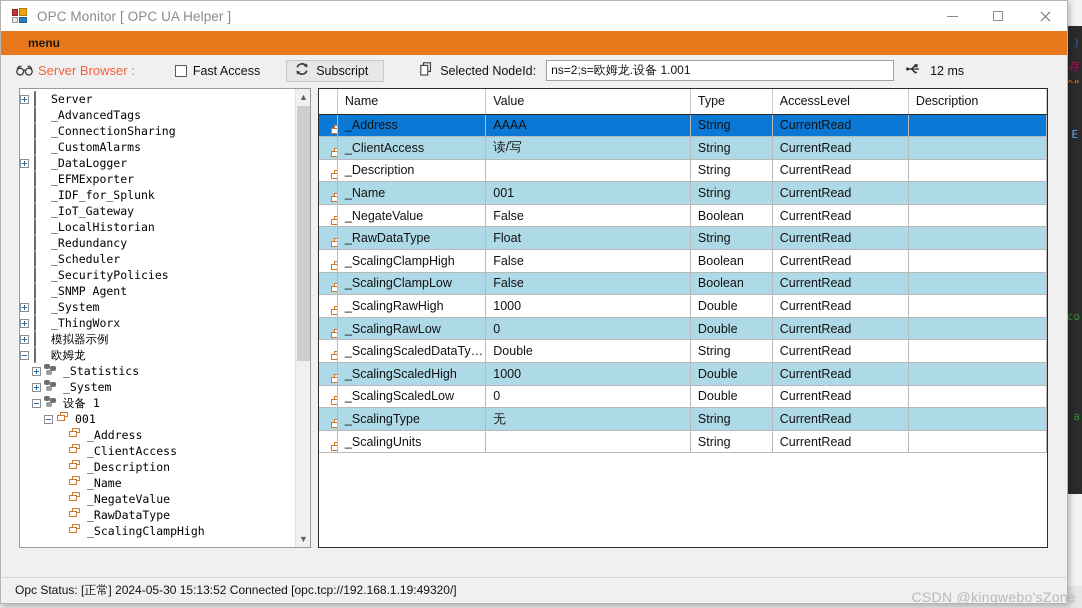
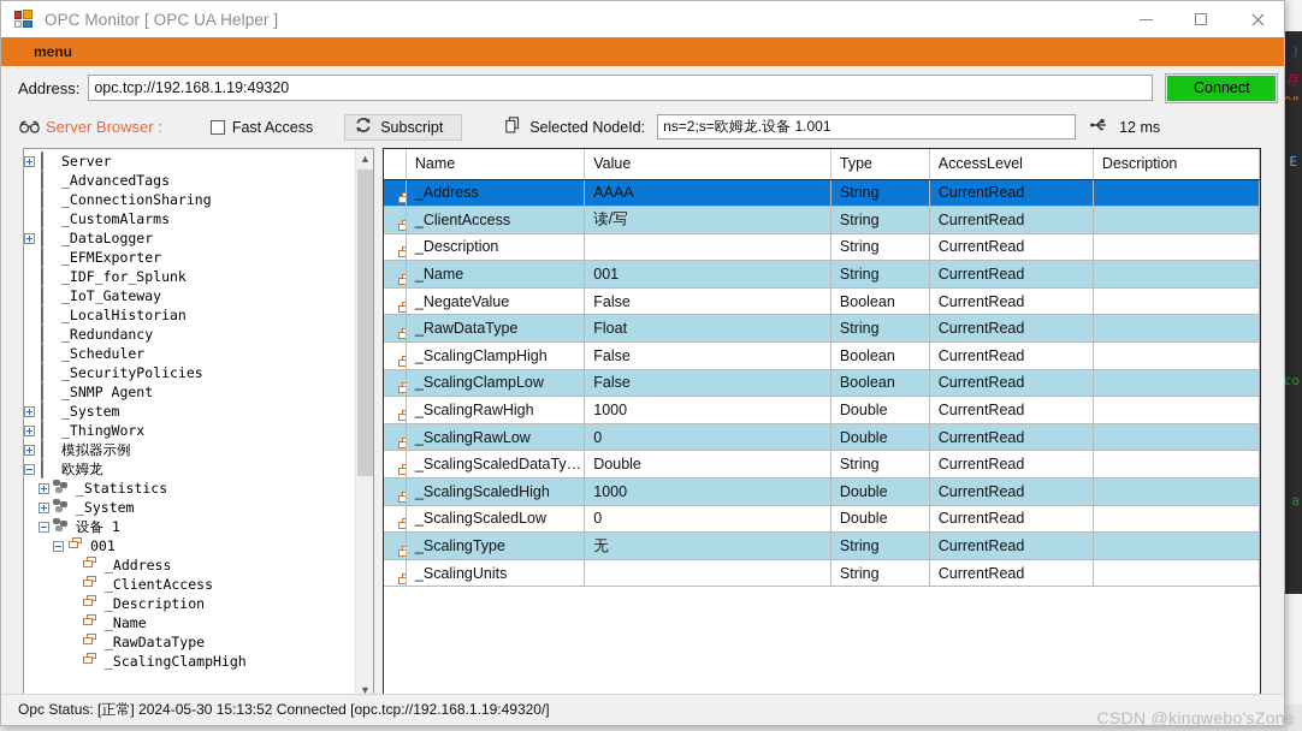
  )
  存
  ^“
  E
  co
  a
  OPC Monitor [ OPC UA Helper ]
  menu
+ Address:
+ opc.tcp://192.168.1.19:49320
+ Connect
  Server Browser :
  Fast Access
  Subscript
  Selected NodeId:
  ns=2;s=欧姆龙.设备 1.001
  12 ms
  Server
  _AdvancedTags
  _ConnectionSharing
  _CustomAlarms
  _DataLogger
  _EFMExporter
  _IDF_for_Splunk
  _IoT_Gateway
  _LocalHistorian
  _Redundancy
  _Scheduler
  _SecurityPolicies
  _SNMP Agent
  _System
  _ThingWorx
  模拟器示例
  欧姆龙
  _Statistics
  _System
  设备 1
  001
  _Address
  _ClientAccess
  _Description
  _Name
- _NegateValue
  _RawDataType
  _ScalingClampHigh
  ▲
  ▼
  	Name	Value	Type	AccessLevel	Description
  	_Address	AAAA	String	CurrentRead
  	_ClientAccess	读/写	String	CurrentRead
  	_Description		String	CurrentRead
  	_Name	001	String	CurrentRead
  	_NegateValue	False	Boolean	CurrentRead
  	_RawDataType	Float	String	CurrentRead
  	_ScalingClampHigh	False	Boolean	CurrentRead
  	_ScalingClampLow	False	Boolean	CurrentRead
  	_ScalingRawHigh	1000	Double	CurrentRead
  	_ScalingRawLow	0	Double	CurrentRead
  	_ScalingScaledDataTy…	Double	String	CurrentRead
  	_ScalingScaledHigh	1000	Double	CurrentRead
  	_ScalingScaledLow	0	Double	CurrentRead
  	_ScalingType	无	String	CurrentRead
  	_ScalingUnits		String	CurrentRead
  Opc Status: [正常] 2024-05-30 15:13:52 Connected [opc.tcp://192.168.1.19:49320/]
  CSDN @kingwebo'sZone
